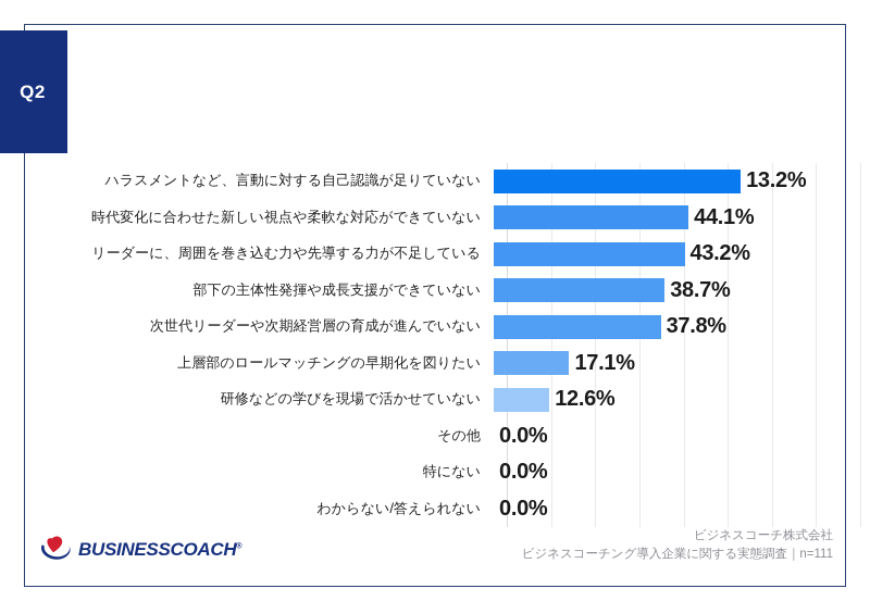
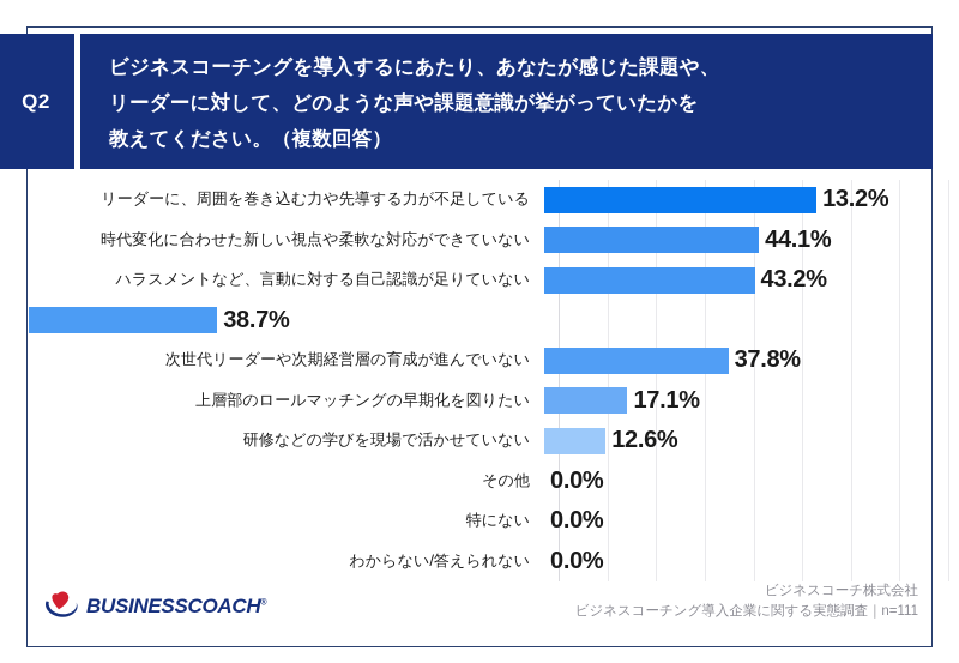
  Q2
+ ビジネスコーチングを導入するにあたり、あなたが感じた課題や、
+ リーダーに対して、どのような声や課題意識が挙がっていたかを
+ 教えてください。（複数回答）
- ハラスメントなど、言動に対する自己認識が足りていない
+ リーダーに、周囲を巻き込む力や先導する力が不足している
  13.2%
  時代変化に合わせた新しい視点や柔軟な対応ができていない
  44.1%
- リーダーに、周囲を巻き込む力や先導する力が不足している
+ ハラスメントなど、言動に対する自己認識が足りていない
  43.2%
- 部下の主体性発揮や成長支援ができていない
  38.7%
  次世代リーダーや次期経営層の育成が進んでいない
  37.8%
  上層部のロールマッチングの早期化を図りたい
  17.1%
  研修などの学びを現場で活かせていない
  12.6%
  その他
  0.0%
  特にない
  0.0%
  わからない/答えられない
  0.0%
  BUSINESSCOACH
  ビジネスコーチ株式会社
  ビジネスコーチング導入企業に関する実態調査｜n=111
